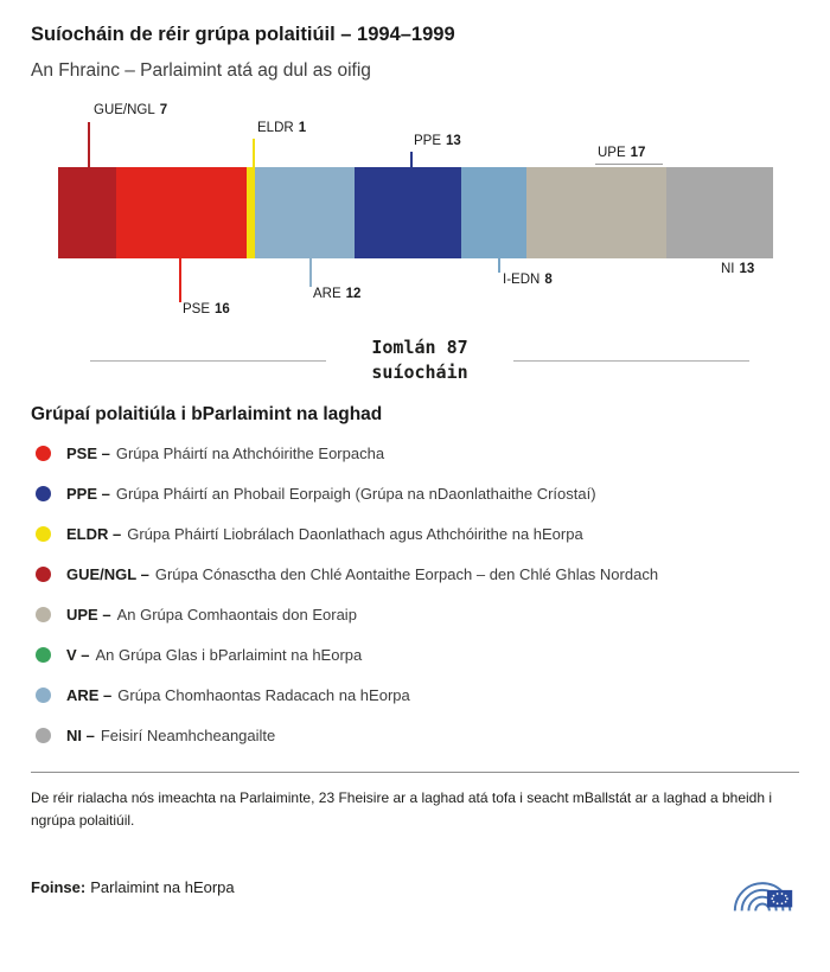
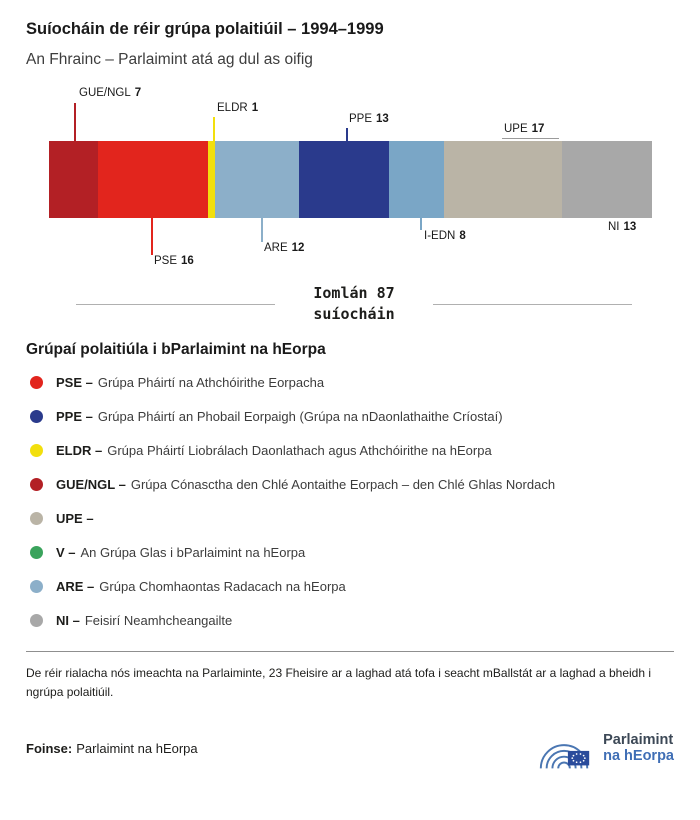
  Suíocháin de réir grúpa polaitiúil – 1994–1999
  An Fhrainc – Parlaimint atá ag dul as oifig
  GUE/NGL 7
  PSE 16
  ELDR 1
  ARE 12
  PPE 13
  I-EDN 8
  UPE 17
  NI 13
  Iomlán 87
  suíocháin
- Grúpaí polaitiúla i bParlaimint na laghad
+ Grúpaí polaitiúla i bParlaimint na hEorpa
  PSE –
  Grúpa Pháirtí na Athchóirithe Eorpacha
  PPE –
  Grúpa Pháirtí an Phobail Eorpaigh (Grúpa na nDaonlathaithe Críostaí)
  ELDR –
  Grúpa Pháirtí Liobrálach Daonlathach agus Athchóirithe na hEorpa
  GUE/NGL –
  Grúpa Cónasctha den Chlé Aontaithe Eorpach – den Chlé Ghlas Nordach
  UPE –
- An Grúpa Comhaontais don Eoraip
  V –
  An Grúpa Glas i bParlaimint na hEorpa
  ARE –
  Grúpa Chomhaontas Radacach na hEorpa
  NI –
  Feisirí Neamhcheangailte
  De réir rialacha nós imeachta na Parlaiminte, 23 Fheisire ar a laghad atá tofa i seacht mBallstát ar a laghad a bheidh i ngrúpa polaitiúil.
  Foinse: Parlaimint na hEorpa
+ Parlaimint
+ na hEorpa
